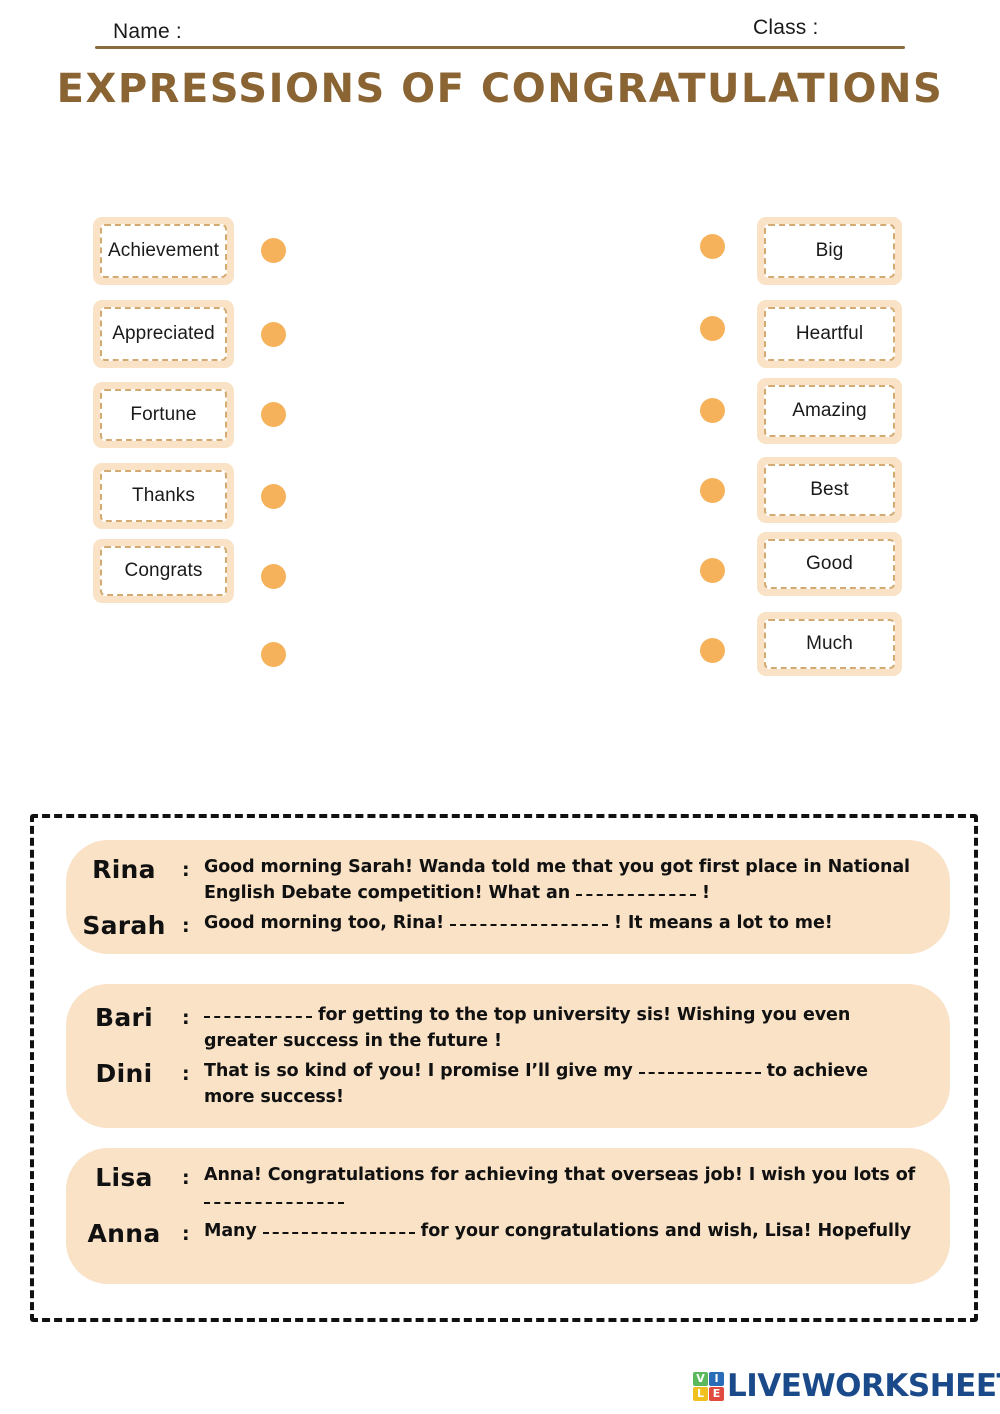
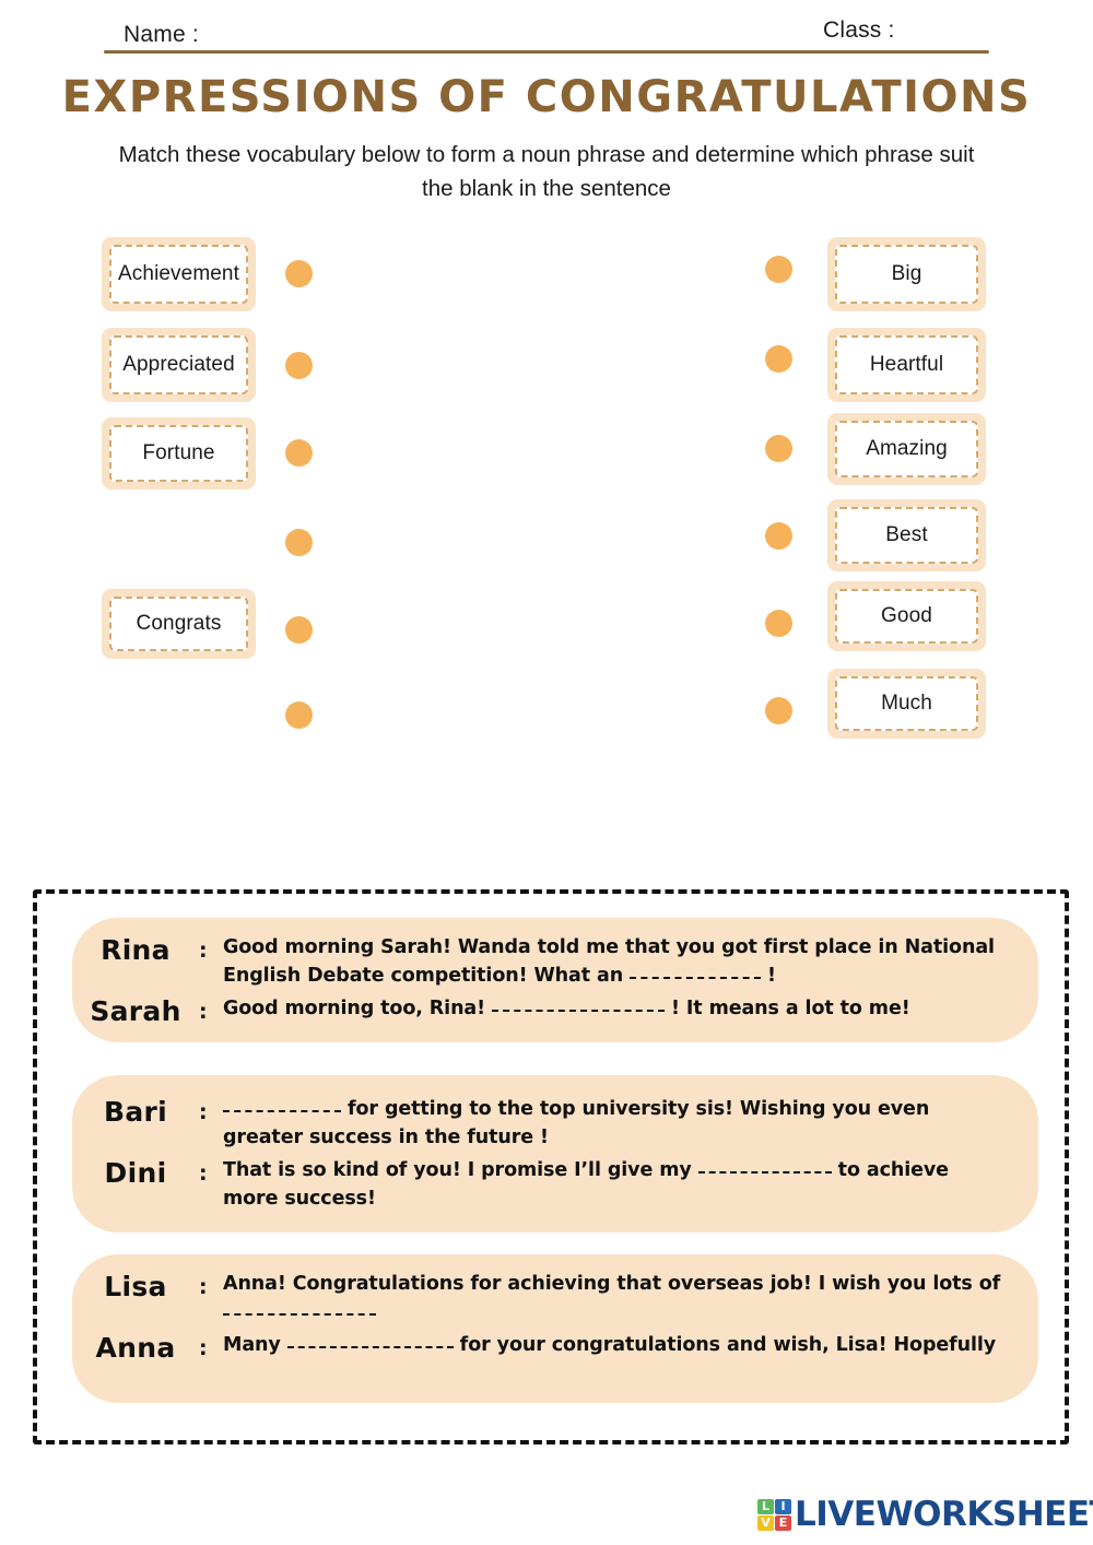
  Name :
  Class :
  EXPRESSIONS OF CONGRATULATIONS
+ Match these vocabulary below to form a noun phrase and determine which phrase suit the blank in the sentence
  Achievement
  Appreciated
  Fortune
- Thanks
  Congrats
  Big
  Heartful
  Amazing
  Best
  Good
  Much
  Rina
  :
  Good morning Sarah! Wanda told me that you got first place in National English Debate competition! What an !
  Sarah
  :
  Good morning too, Rina! ! It means a lot to me!
  Bari
  :
  for getting to the top university sis! Wishing you even greater success in the future !
  Dini
  :
  That is so kind of you! I promise I’ll give my to achieve more success!
  Lisa
  :
  Anna! Congratulations for achieving that overseas job! I wish you lots of
  Anna
  :
  Many for your congratulations and wish, Lisa! Hopefully
- V
+ L
  I
- L
+ V
  E
  LIVEWORKSHEE
